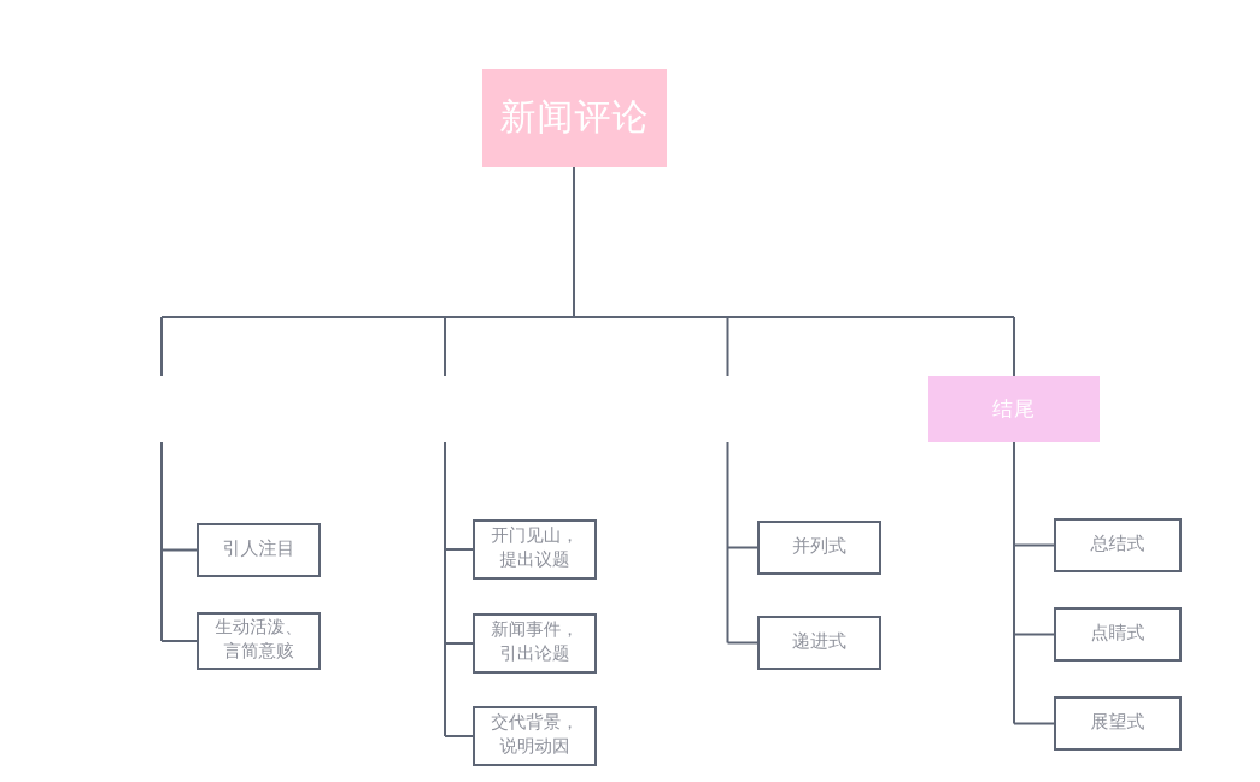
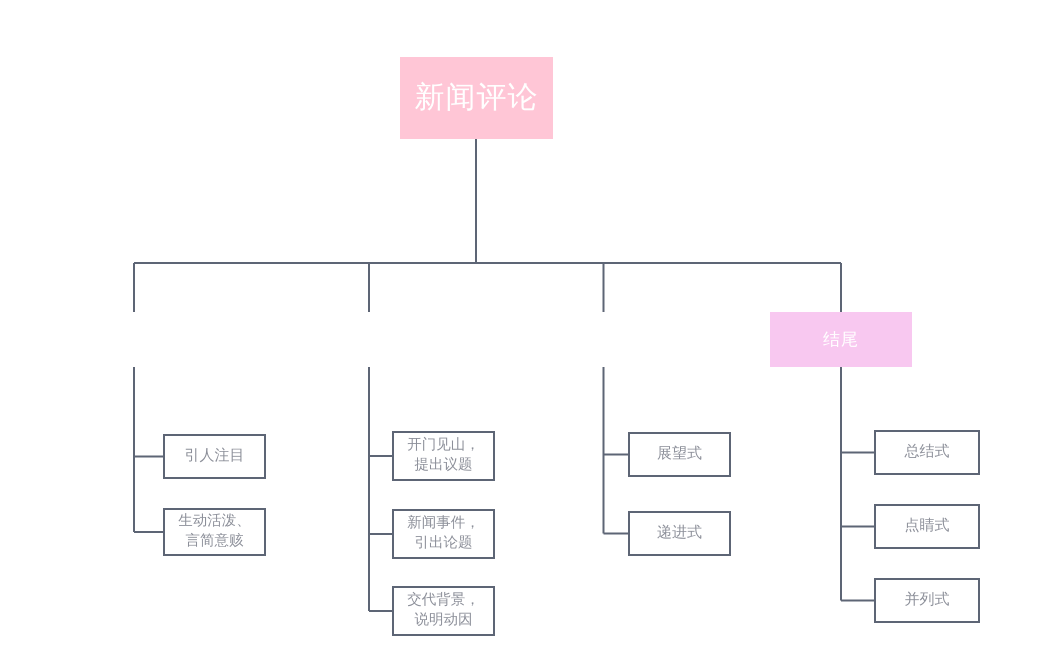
  新闻评论
  引人注目
  生动活泼、
  言简意赅
  开门见山，
  提出议题
  新闻事件，
  引出论题
  交代背景，
  说明动因
- 并列式
+ 展望式
  递进式
  结尾
  总结式
  点睛式
- 展望式
+ 并列式
